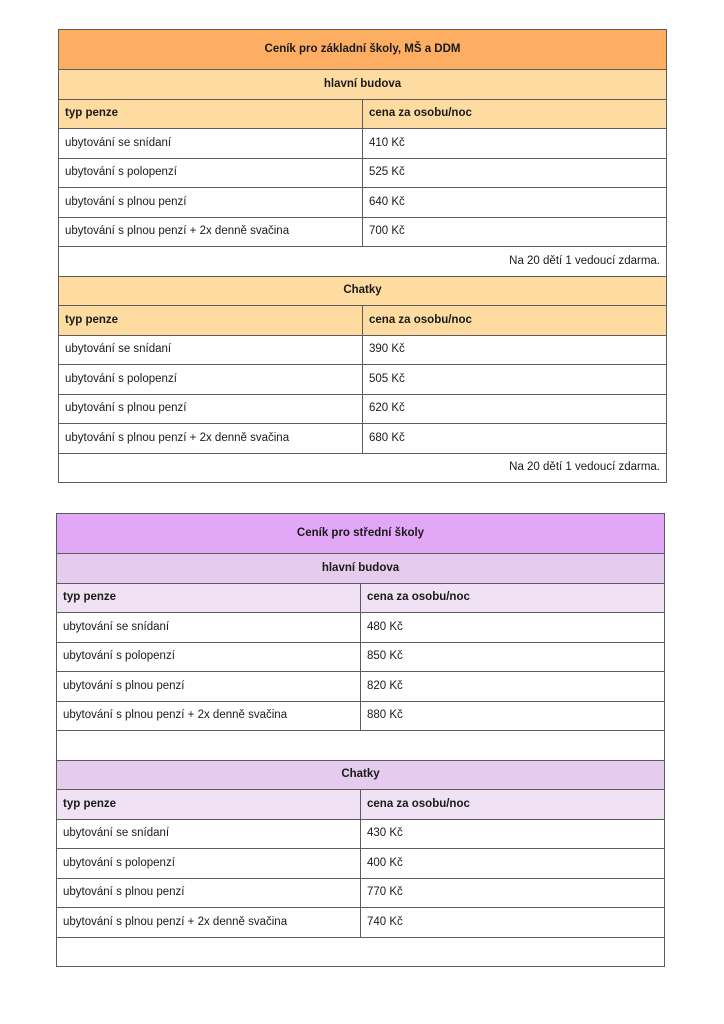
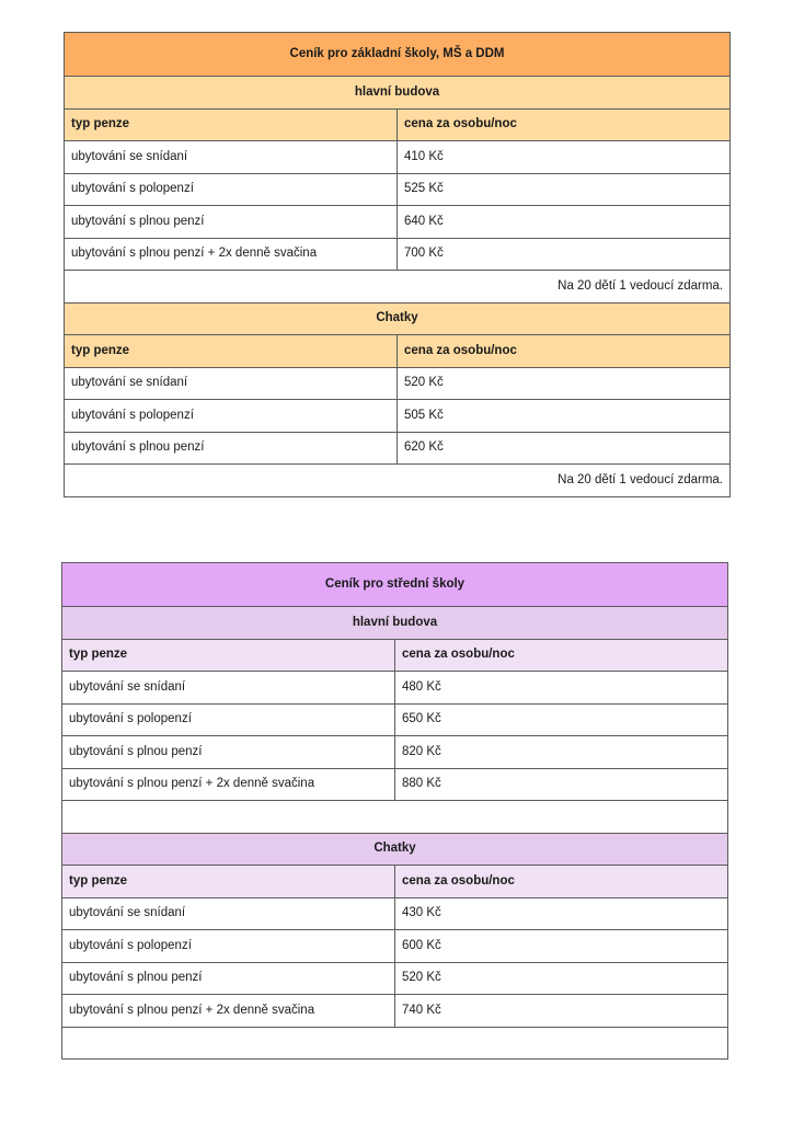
  Ceník pro základní školy, MŠ a DDM
  hlavní budova
  typ penze	cena za osobu/noc
  ubytování se snídaní	410 Kč
  ubytování s polopenzí	525 Kč
  ubytování s plnou penzí	640 Kč
  ubytování s plnou penzí + 2x denně svačina	700 Kč
  Na 20 dětí 1 vedoucí zdarma.
  Chatky
  typ penze	cena za osobu/noc
- ubytování se snídaní	390 Kč
+ ubytování se snídaní	520 Kč
  ubytování s polopenzí	505 Kč
  ubytování s plnou penzí	620 Kč
- ubytování s plnou penzí + 2x denně svačina	680 Kč
  Na 20 dětí 1 vedoucí zdarma.
  Ceník pro střední školy
  hlavní budova
  typ penze	cena za osobu/noc
  ubytování se snídaní	480 Kč
- ubytování s polopenzí	850 Kč
+ ubytování s polopenzí	650 Kč
  ubytování s plnou penzí	820 Kč
  ubytování s plnou penzí + 2x denně svačina	880 Kč
  Chatky
  typ penze	cena za osobu/noc
  ubytování se snídaní	430 Kč
- ubytování s polopenzí	400 Kč
+ ubytování s polopenzí	600 Kč
- ubytování s plnou penzí	770 Kč
+ ubytování s plnou penzí	520 Kč
  ubytování s plnou penzí + 2x denně svačina	740 Kč
